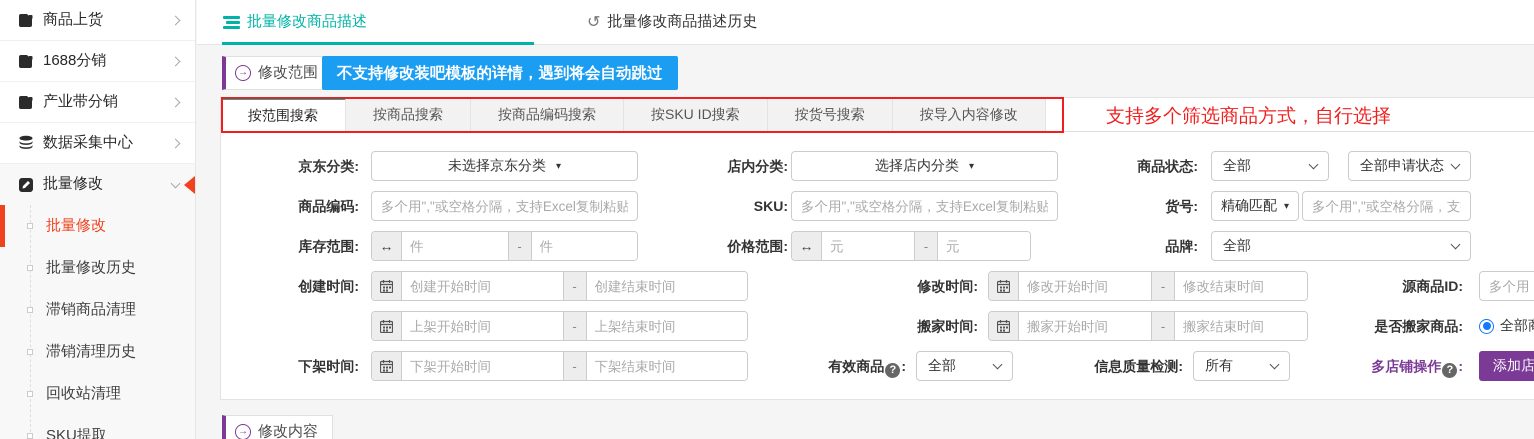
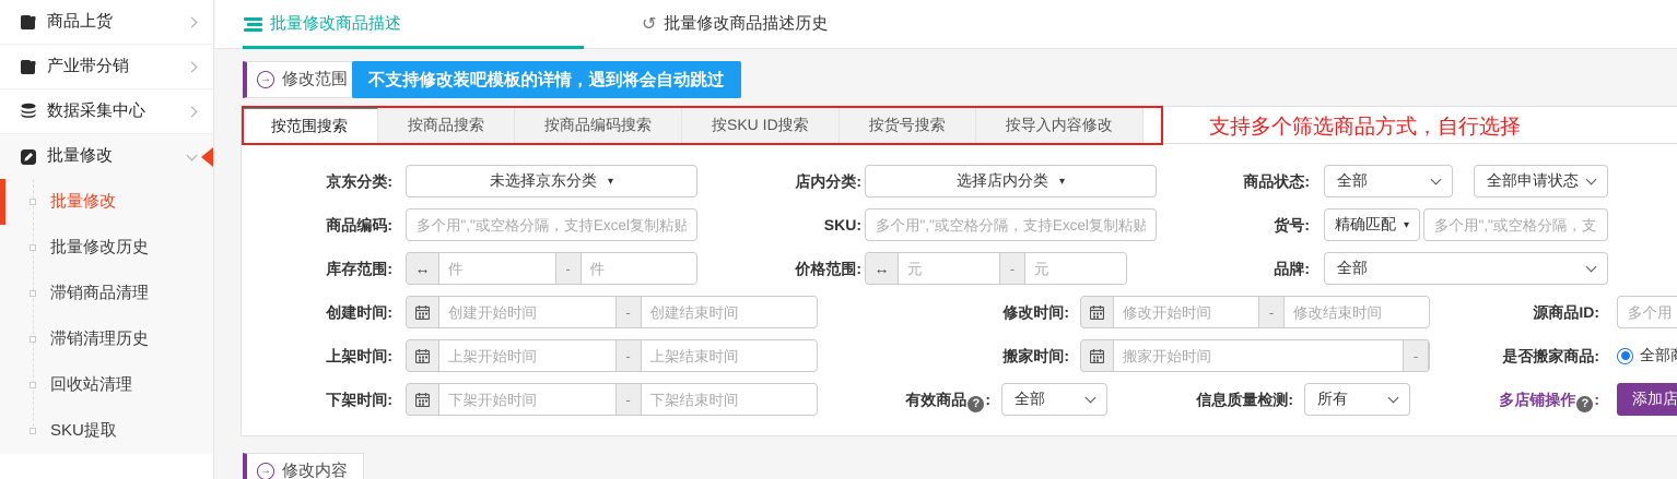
  商品上货
- 1688分销
  产业带分销
  数据采集中心
  批量修改
  批量修改
  批量修改历史
  滞销商品清理
  滞销清理历史
  回收站清理
  SKU提取
  批量修改商品描述
  ↺
  批量修改商品描述历史
  →
  修改范围
  不支持修改装吧模板的详情，遇到将会自动跳过
  按范围搜索
  按商品搜索
  按商品编码搜索
  按SKU ID搜索
  按货号搜索
  按导入内容修改
  支持多个筛选商品方式，自行选择
  京东分类:
  未选择京东分类
  ▾
  店内分类:
  选择店内分类
  ▾
  商品状态:
  全部
  全部申请状态
  商品编码:
  多个用","或空格分隔，支持Excel复制粘贴
  SKU:
  多个用","或空格分隔，支持Excel复制粘贴
  货号:
  精确匹配
  ▾
  库存范围:
  ↔
  件
  -
  件
  价格范围:
  ↔
  元
  -
  元
  品牌:
  全部
  创建时间:
  创建开始时间
  -
  创建结束时间
  修改时间:
  修改开始时间
  -
  修改结束时间
  源商品ID:
  多个用
+ 上架时间:
  上架开始时间
  -
  上架结束时间
  搬家时间:
  搬家开始时间
  -
- 搬家结束时间
  是否搬家商品:
  下架时间:
  下架开始时间
  -
  下架结束时间
  有效商品 ? :
  全部
  信息质量检测:
  所有
  多店铺操作 ? :
  添加店
  →
  修改内容
